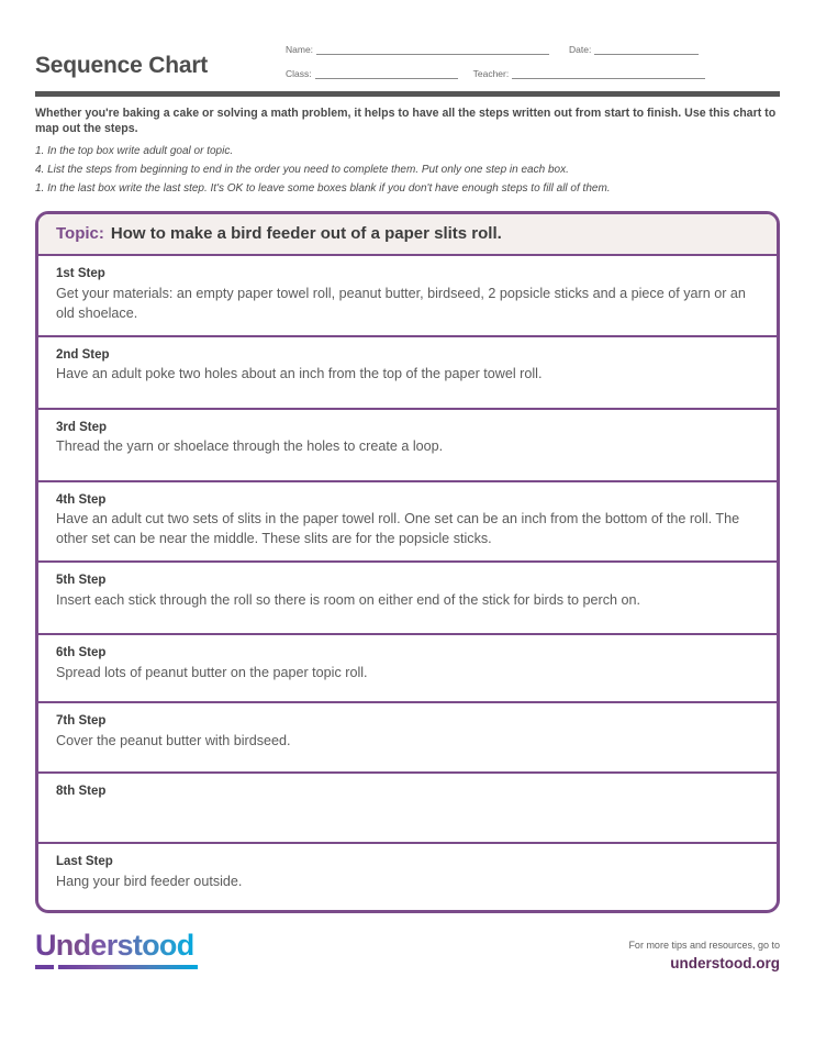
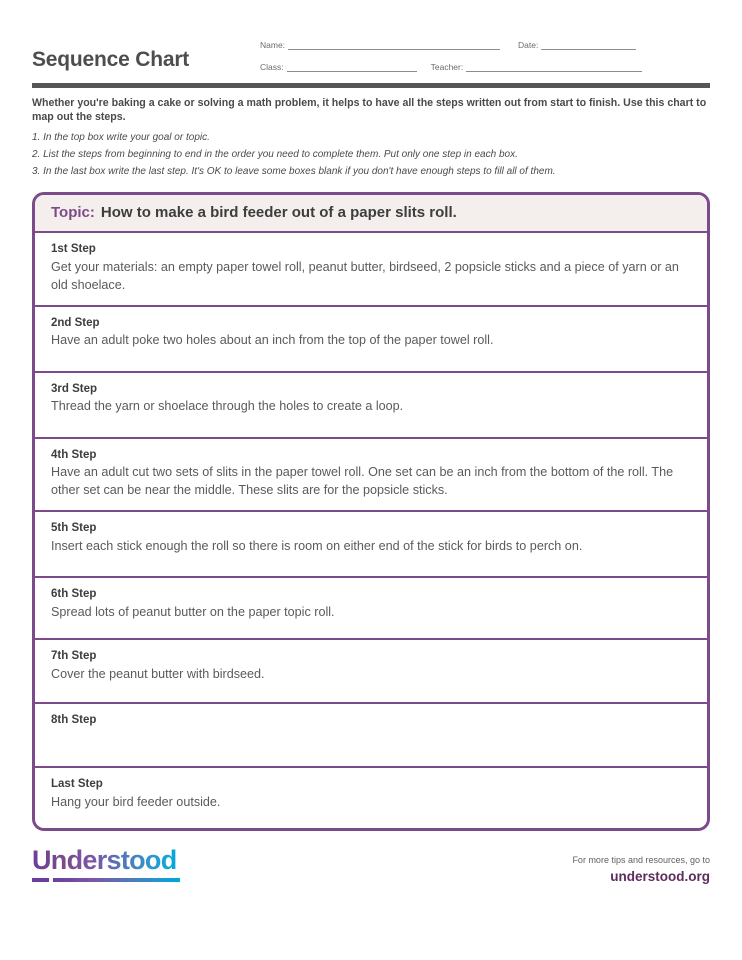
  Sequence Chart
  Name:
  Date:
  Class:
  Teacher:
  Whether you're baking a cake or solving a math problem, it helps to have all the steps written out from start to finish. Use this chart to map out the steps.
- 1. In the top box write adult goal or topic.
+ 1. In the top box write your goal or topic.
- 4. List the steps from beginning to end in the order you need to complete them. Put only one step in each box.
+ 2. List the steps from beginning to end in the order you need to complete them. Put only one step in each box.
- 1. In the last box write the last step. It's OK to leave some boxes blank if you don't have enough steps to fill all of them.
+ 3. In the last box write the last step. It's OK to leave some boxes blank if you don't have enough steps to fill all of them.
  Topic:
  How to make a bird feeder out of a paper slits roll.
  1st Step
  Get your materials: an empty paper towel roll, peanut butter, birdseed, 2 popsicle sticks and a piece of yarn or an old shoelace.
  2nd Step
  Have an adult poke two holes about an inch from the top of the paper towel roll.
  3rd Step
  Thread the yarn or shoelace through the holes to create a loop.
  4th Step
  Have an adult cut two sets of slits in the paper towel roll. One set can be an inch from the bottom of the roll. The other set can be near the middle. These slits are for the popsicle sticks.
  5th Step
- Insert each stick through the roll so there is room on either end of the stick for birds to perch on.
+ Insert each stick enough the roll so there is room on either end of the stick for birds to perch on.
  6th Step
  Spread lots of peanut butter on the paper topic roll.
  7th Step
  Cover the peanut butter with birdseed.
  8th Step
  Last Step
  Hang your bird feeder outside.
  Understood
  For more tips and resources, go to
  understood.org
